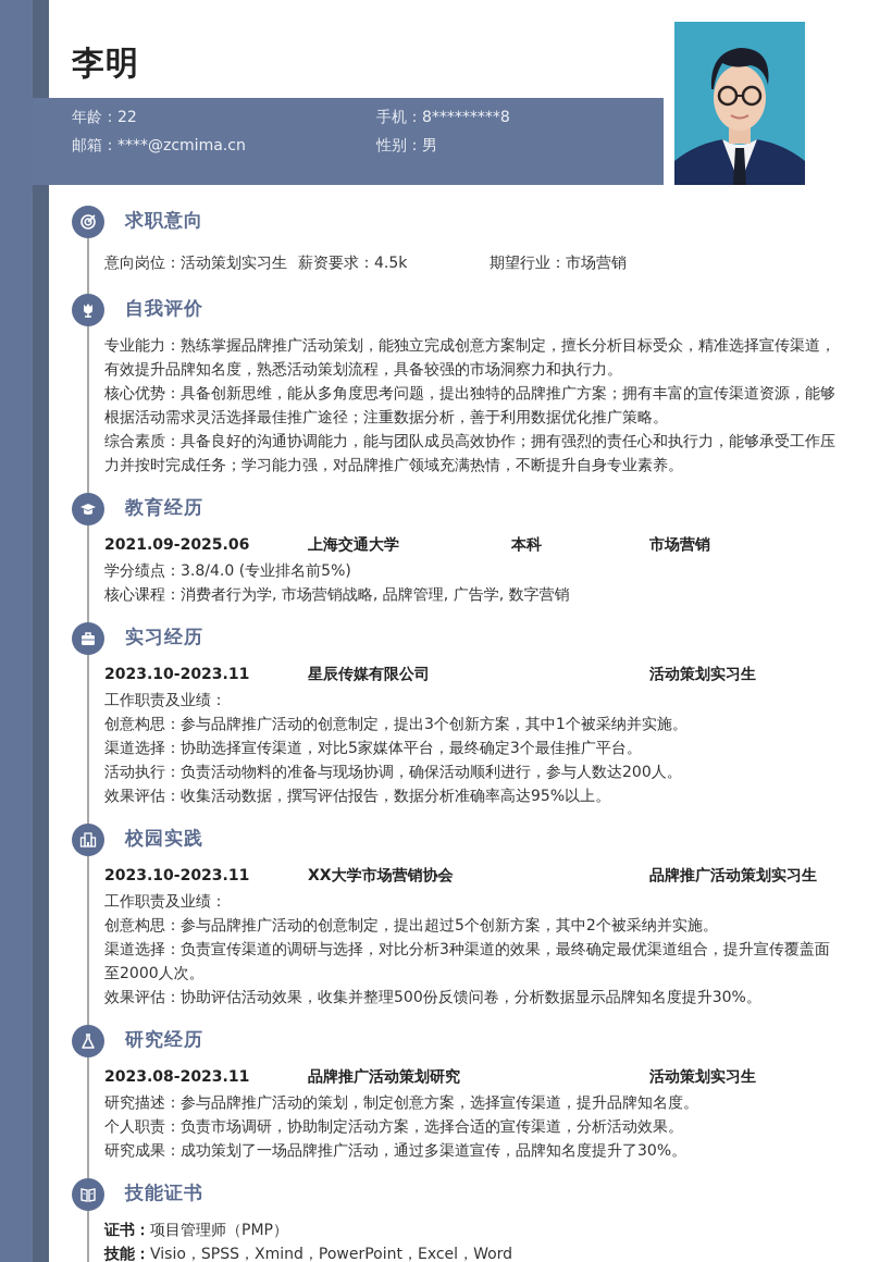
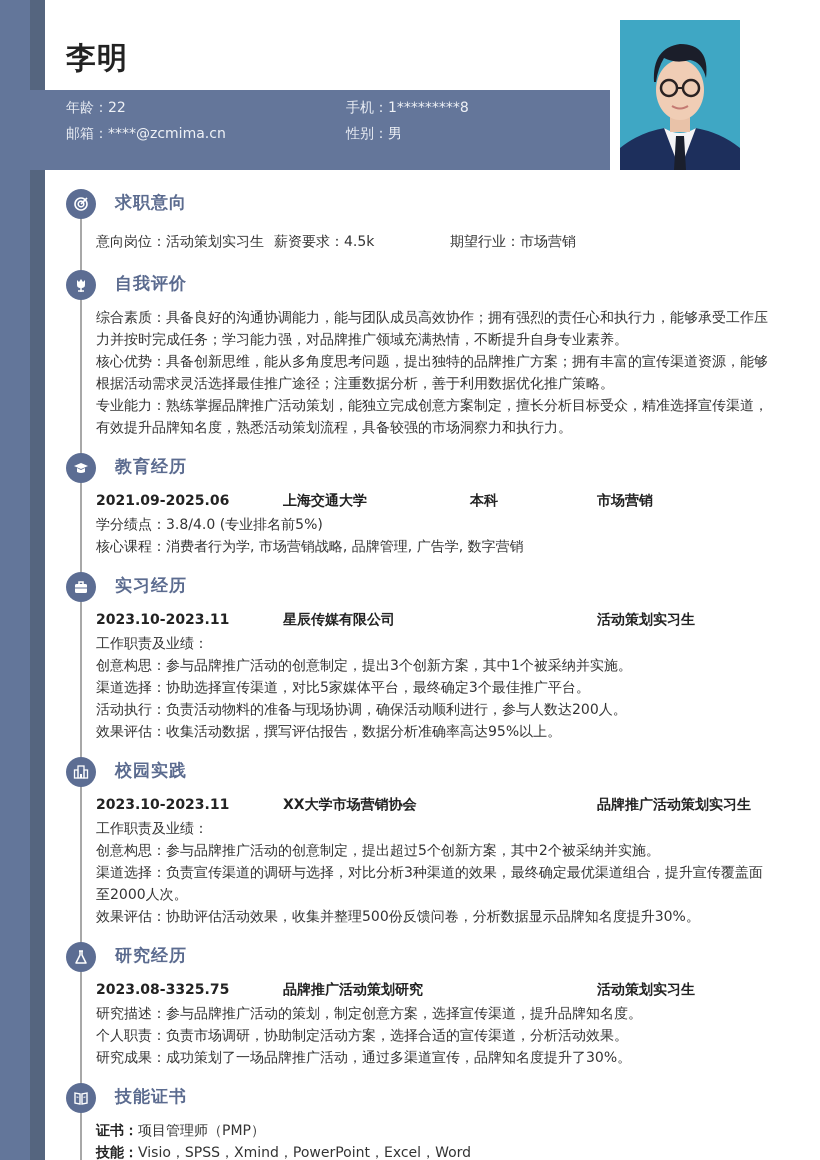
  李明
  年龄：22
- 手机：8*********8
+ 手机：1*********8
  邮箱：****@zcmima.cn
  性别：男
  求职意向
  意向岗位：活动策划实习生
  薪资要求：4.5k
  期望行业：市场营销
  自我评价
- 专业能力：熟练掌握品牌推广活动策划，能独立完成创意方案制定，擅长分析目标受众，精准选择宣传渠道，有效提升品牌知名度，熟悉活动策划流程，具备较强的市场洞察力和执行力。
+ 综合素质：具备良好的沟通协调能力，能与团队成员高效协作；拥有强烈的责任心和执行力，能够承受工作压力并按时完成任务；学习能力强，对品牌推广领域充满热情，不断提升自身专业素养。
  核心优势：具备创新思维，能从多角度思考问题，提出独特的品牌推广方案；拥有丰富的宣传渠道资源，能够根据活动需求灵活选择最佳推广途径；注重数据分析，善于利用数据优化推广策略。
- 综合素质：具备良好的沟通协调能力，能与团队成员高效协作；拥有强烈的责任心和执行力，能够承受工作压力并按时完成任务；学习能力强，对品牌推广领域充满热情，不断提升自身专业素养。
+ 专业能力：熟练掌握品牌推广活动策划，能独立完成创意方案制定，擅长分析目标受众，精准选择宣传渠道，有效提升品牌知名度，熟悉活动策划流程，具备较强的市场洞察力和执行力。
  教育经历
  2021.09-2025.06
  上海交通大学
  本科
  市场营销
  学分绩点：3.8/4.0 (专业排名前5%)
  核心课程：消费者行为学, 市场营销战略, 品牌管理, 广告学, 数字营销
  实习经历
  2023.10-2023.11
  星辰传媒有限公司
  活动策划实习生
  工作职责及业绩：
  创意构思：参与品牌推广活动的创意制定，提出3个创新方案，其中1个被采纳并实施。
  渠道选择：协助选择宣传渠道，对比5家媒体平台，最终确定3个最佳推广平台。
  活动执行：负责活动物料的准备与现场协调，确保活动顺利进行，参与人数达200人。
  效果评估：收集活动数据，撰写评估报告，数据分析准确率高达95%以上。
  校园实践
  2023.10-2023.11
  XX大学市场营销协会
  品牌推广活动策划实习生
  工作职责及业绩：
  创意构思：参与品牌推广活动的创意制定，提出超过5个创新方案，其中2个被采纳并实施。
  渠道选择：负责宣传渠道的调研与选择，对比分析3种渠道的效果，最终确定最优渠道组合，提升宣传覆盖面至2000人次。
  效果评估：协助评估活动效果，收集并整理500份反馈问卷，分析数据显示品牌知名度提升30%。
  研究经历
- 2023.08-2023.11
+ 2023.08-3325.75
  品牌推广活动策划研究
  活动策划实习生
  研究描述：参与品牌推广活动的策划，制定创意方案，选择宣传渠道，提升品牌知名度。
  个人职责：负责市场调研，协助制定活动方案，选择合适的宣传渠道，分析活动效果。
  研究成果：成功策划了一场品牌推广活动，通过多渠道宣传，品牌知名度提升了30%。
  技能证书
  证书：项目管理师（PMP）
  技能：Visio，SPSS，Xmind，PowerPoint，Excel，Word
